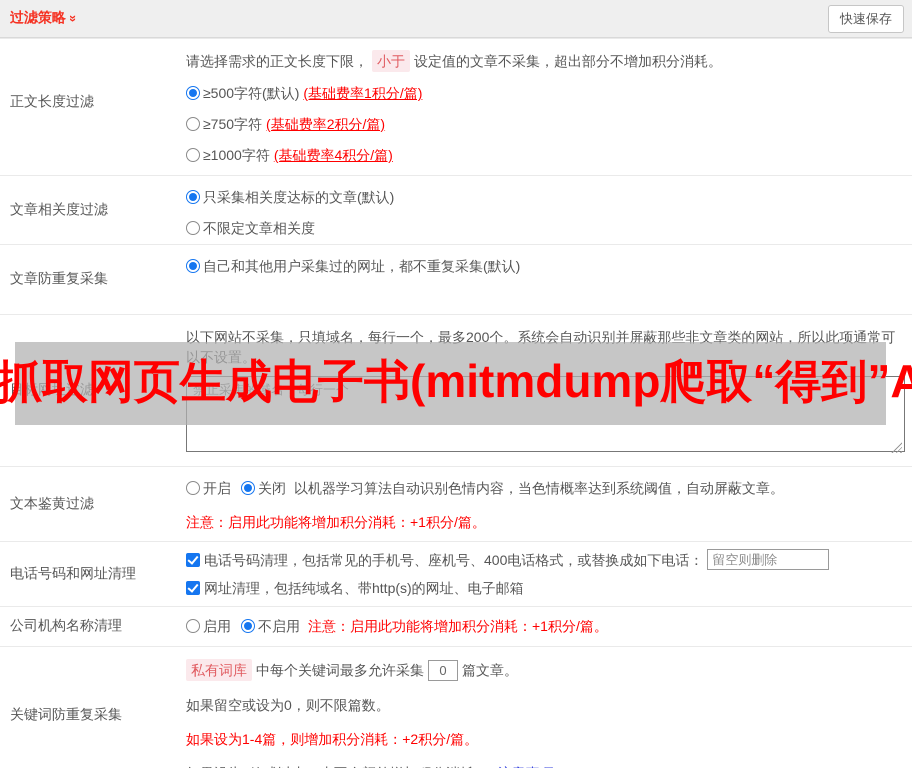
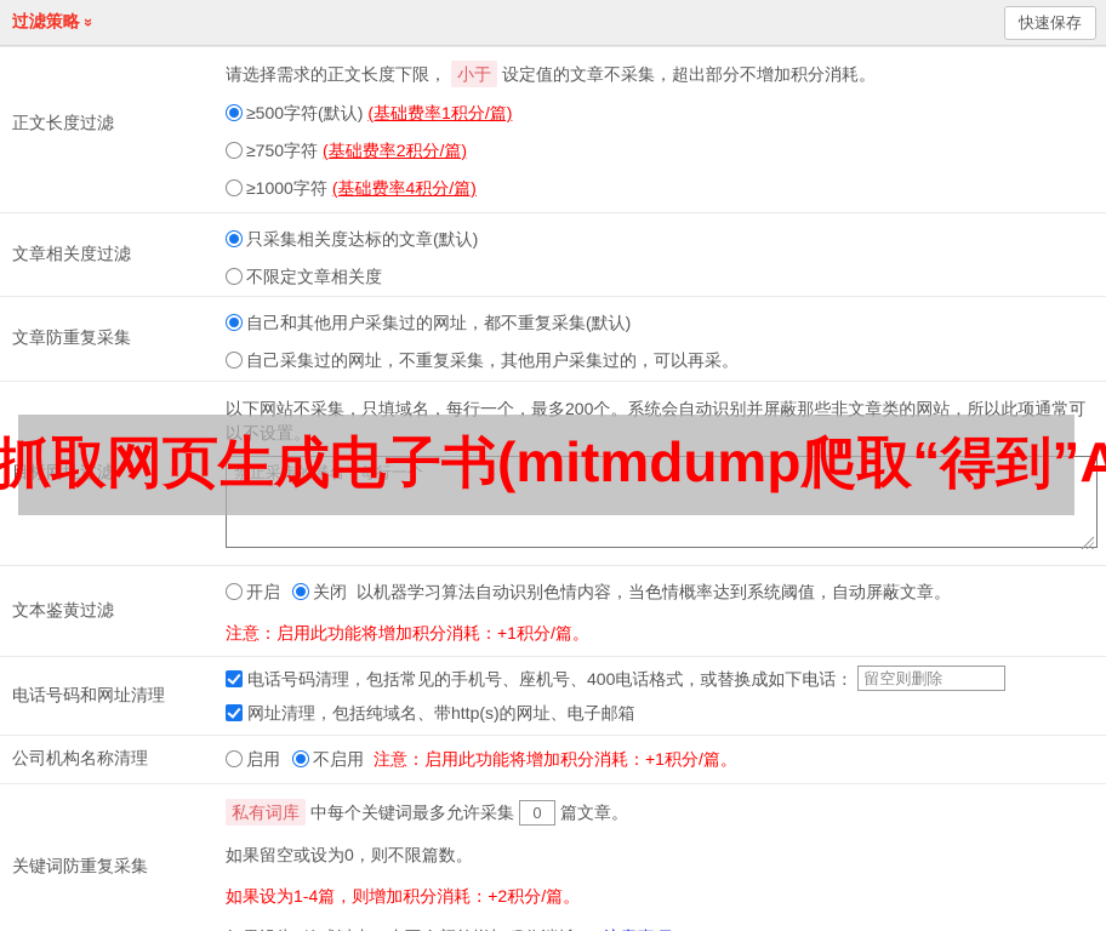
  过滤策略
  快速保存
  正文长度过滤
  请选择需求的正文长度下限，
  小于
  设定值的文章不采集，超出部分不增加积分消耗。
  ≥500字符(默认)
  (基础费率1积分/篇)
  ≥750字符
  (基础费率2积分/篇)
  ≥1000字符
  (基础费率4积分/篇)
  文章相关度过滤
  只采集相关度达标的文章(默认)
  不限定文章相关度
  文章防重复采集
  自己和其他用户采集过的网址，都不重复采集(默认)
+ 自己采集过的网址，不重复采集，其他用户采集过的，可以再采。
  目标网址过滤
  以下网站不采集，只填域名，每行一个，最多200个。系统会自动识别并屏蔽那些非文章类的网站，所以此项通常可以不设置。
  禁止采集的域名，每行一个
  文本鉴黄过滤
  开启
  关闭
  以机器学习算法自动识别色情内容，当色情概率达到系统阈值，自动屏蔽文章。
  注意：启用此功能将增加积分消耗：+1积分/篇。
  电话号码和网址清理
  电话号码清理，包括常见的手机号、座机号、400电话格式，或替换成如下电话：
  留空则删除
  网址清理，包括纯域名、带http(s)的网址、电子邮箱
  公司机构名称清理
  启用
  不启用
  注意：启用此功能将增加积分消耗：+1积分/篇。
  关键词防重复采集
  私有词库
  中每个关键词最多允许采集
  0
  篇文章。
  如果留空或设为0，则不限篇数。
  如果设为1-4篇，则增加积分消耗：+2积分/篇。
  抓取网页生成电子书(mitmdump爬取“得到”A
